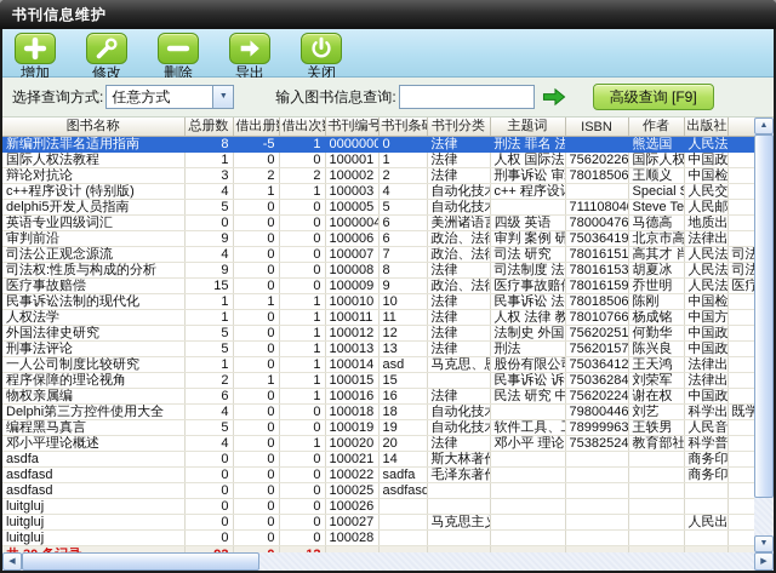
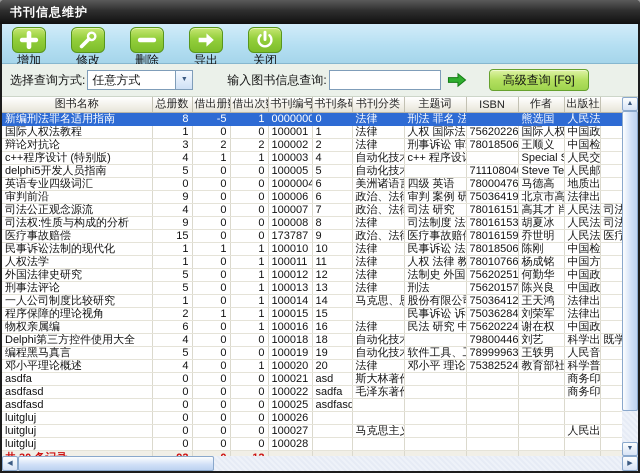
  书刊信息维护
  增加
  修改
  删除
  导出
  关闭
  选择查询方式:
  任意方式
  输入图书信息查询:
  高级查询 [F9]
  图书名称	总册数	借出册	借出次	书刊编号	书刊条	书刊分类	主题词	ISBN	作者	出版社
  新编刑法罪名适用指南	8	-5	1	0000000	0	法律	刑法 罪名 法		熊选国	人民法
  国际人权法教程	1	0	0	100001	1	法律	人权 国际法	75620226	国际人权	中国政
  辩论对抗论	3	2	2	100002	2	法律	刑事诉讼 审	78018506	王顺义	中国检
  c++程序设计 (特别版)	4	1	1	100003	4	自动化技	c++ 程序设		Special	人民交
  delphi5开发人员指南	5	0	0	100005	5	自动化技		71110804	Steve Te	人民邮
  英语专业四级词汇	0	0	0	1000004	6	美洲诸语	四级 英语	78000476	马德高	地质出
  审判前沿	9	0	0	100006	6	政治、法	审判 案例 研	75036419	北京市高	法律出
  司法公正观念源流	4	0	0	100007	7	政治、法	司法 研究	78016151	高其才 肖	人民法	司法
  司法权:性质与构成的分析	9	0	0	100008	8	法律	司法制度 法	78016153	胡夏冰	人民法	司法
- 医疗事故赔偿	15	0	0	100009	9	政治、法	医疗事故赔	78016159	乔世明	人民法	医疗
+ 医疗事故赔偿	15	0	0	173787	9	政治、法	医疗事故赔	78016159	乔世明	人民法	医疗
  民事诉讼法制的现代化	1	1	1	100010	10	法律	民事诉讼 法	78018506	陈刚	中国检
  人权法学	1	0	1	100011	11	法律	人权 法律 教	78010766	杨成铭	中国方
  外国法律史研究	5	0	1	100012	12	法律	法制史 外国	75620251	何勤华	中国政
  刑事法评论	5	0	1	100013	13	法律	刑法	75620157	陈兴良	中国政
- 一人公司制度比较研究	1	0	1	100014	asd	马克思、	股份有限公	75036412	王天鸿	法律出
+ 一人公司制度比较研究	1	0	1	100014	14	马克思、	股份有限公	75036412	王天鸿	法律出
  程序保障的理论视角	2	1	1	100015	15		民事诉讼 诉	75036284	刘荣军	法律出
  物权亲属编	6	0	1	100016	16	法律	民法 研究 中	75620224	谢在权	中国政
  Delphi第三方控件使用大全	4	0	0	100018	18	自动化技		79800446	刘艺	科学出	既学
  编程黑马真言	5	0	0	100019	19	自动化技	软件工具、	78999963	王轶男	人民音
  邓小平理论概述	4	0	1	100020	20	法律	邓小平 理论	75382524	教育部社	科学普
- asdfa	0	0	0	100021	14	斯大林著				商务印
+ asdfa	0	0	0	100021	asd	斯大林著				商务印
  asdfasd	0	0	0	100022	sadfa	毛泽东著				商务印
  asdfasd	0	0	0	100025	asdfasd
  luitgluj	0	0	0	100026
  luitgluj	0	0	0	100027		马克思主				人民出
  luitgluj	0	0	0	100028
